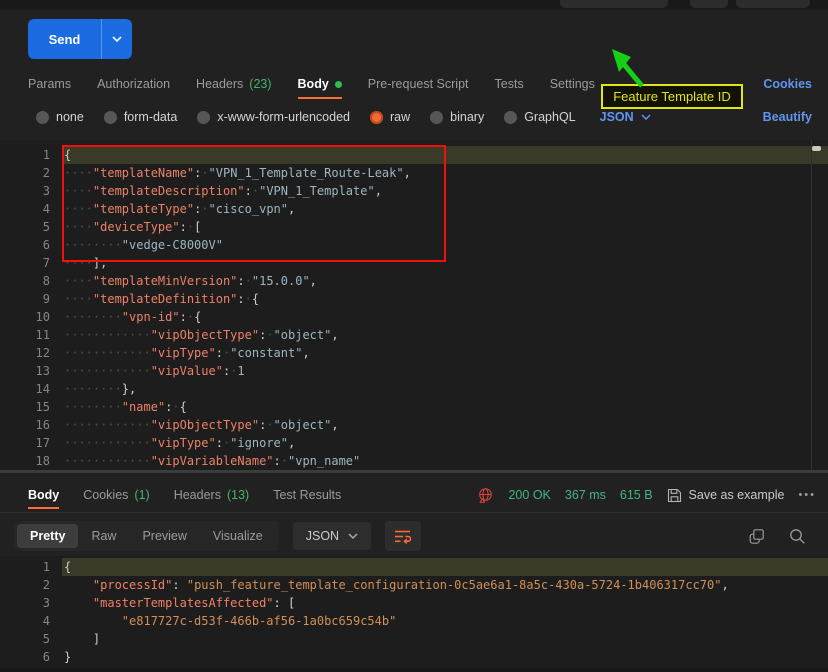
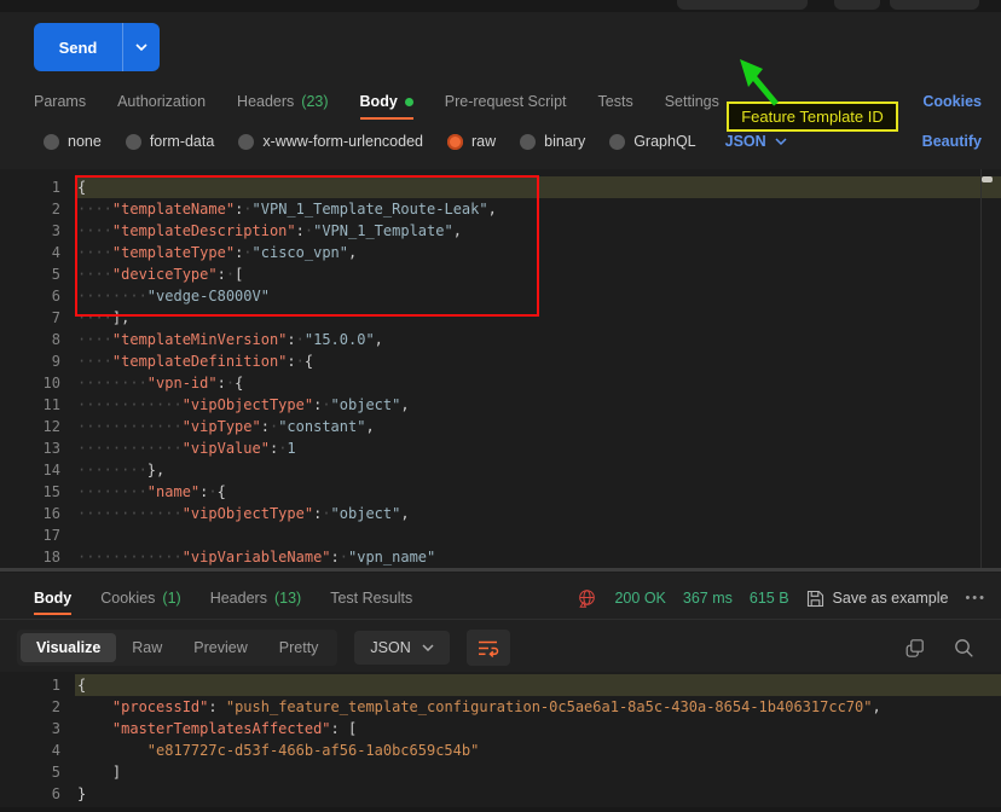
  Send
  Params
  Authorization
  Headers
  (23)
  Body
  Pre-request Script
  Tests
  Settings
  Cookies
  none
  form-data
  x-www-form-urlencoded
  raw
  binary
  GraphQL
  JSON
  Beautify
  1
  {
  2
  ····"templateName":·"VPN_1_Template_Route-Leak",
  3
  ····"templateDescription":·"VPN_1_Template",
  4
  ····"templateType":·"cisco_vpn",
  5
  ····"deviceType":·[
  6
  ········"vedge-C8000V"
  7
  ····],
  8
  ····"templateMinVersion":·"15.0.0",
  9
  ····"templateDefinition":·{
  10
  ········"vpn-id":·{
  11
  ············"vipObjectType":·"object",
  12
  ············"vipType":·"constant",
  13
  ············"vipValue":·1
  14
  ········},
  15
  ········"name":·{
  16
  ············"vipObjectType":·"object",
  17
- ············"vipType":·"ignore",
  18
  ············"vipVariableName":·"vpn_name"
  Feature Template ID
  Body
  Cookies
  (1)
  Headers
  (13)
  Test Results
  200 OK
  367 ms
  615 B
  Save as example
  •••
- Pretty
+ Visualize
  Raw
  Preview
- Visualize
+ Pretty
  JSON
  1
  {
  2
- "processId": "push_feature_template_configuration-0c5ae6a1-8a5c-430a-5724-1b406317cc70",
+ "processId": "push_feature_template_configuration-0c5ae6a1-8a5c-430a-8654-1b406317cc70",
  3
  "masterTemplatesAffected": [
  4
  "e817727c-d53f-466b-af56-1a0bc659c54b"
  5
  ]
  6
  }
